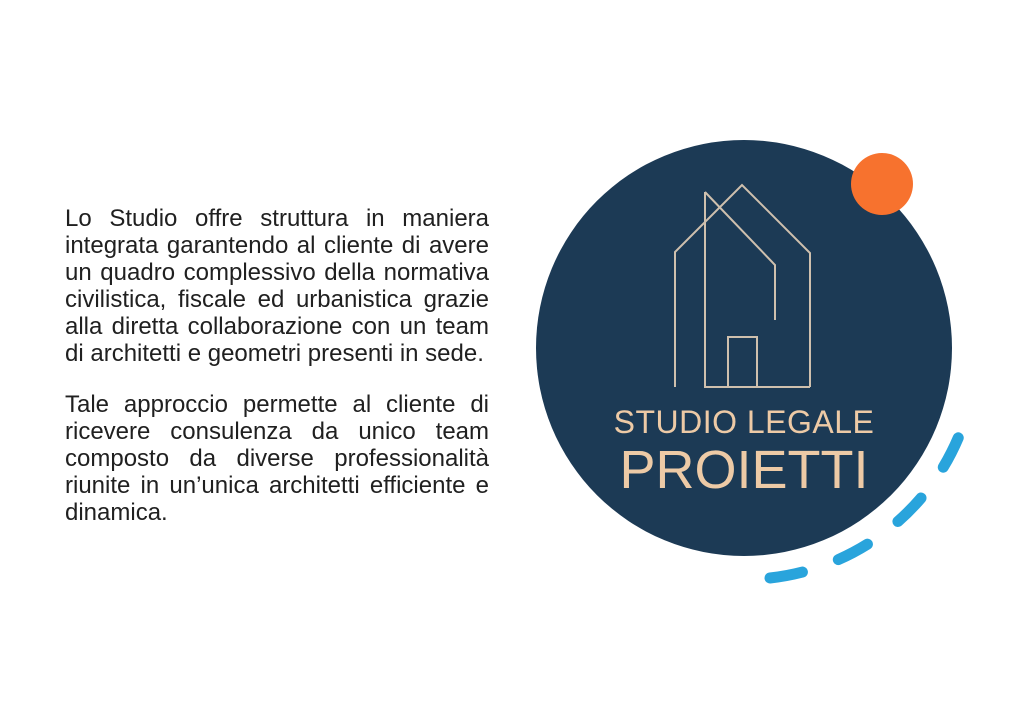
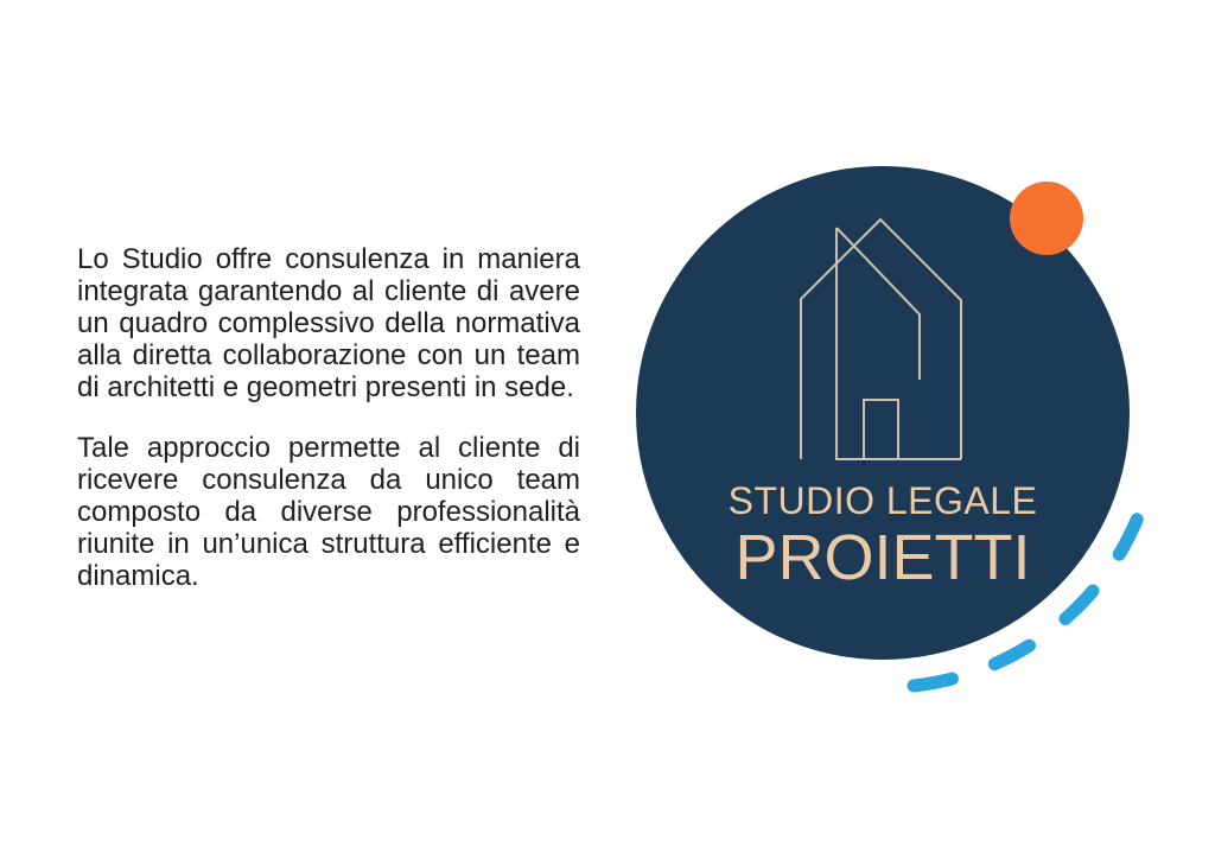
- Lo Studio offre struttura in maniera
+ Lo Studio offre consulenza in maniera
  integrata garantendo al cliente di avere
  un quadro complessivo della normativa
- civilistica, fiscale ed urbanistica grazie
  alla diretta collaborazione con un team
  di architetti e geometri presenti in sede.
  Tale approccio permette al cliente di
  ricevere consulenza da unico team
  composto da diverse professionalità
- riunite in un’unica architetti efficiente e
+ riunite in un’unica struttura efficiente e
  dinamica.
  STUDIO LEGALE
  PROIETTI
